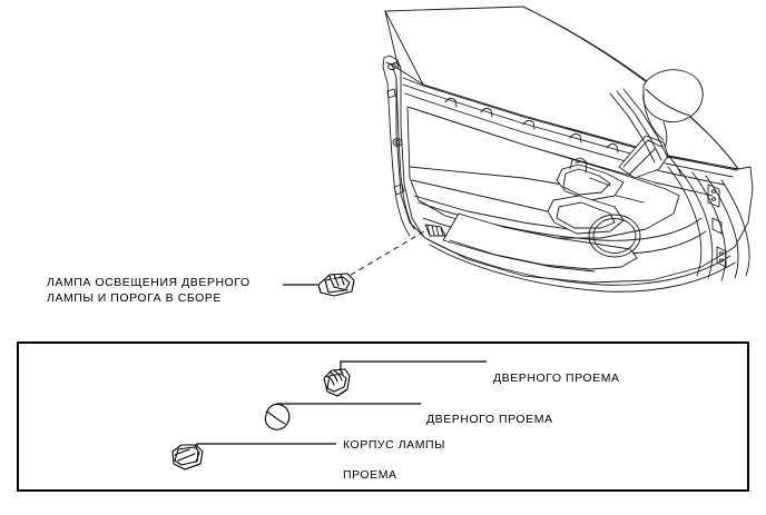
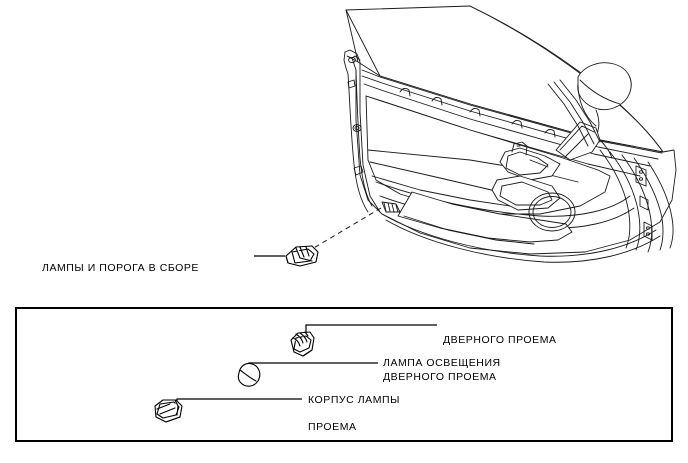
- ЛАМПА ОСВЕЩЕНИЯ ДВЕРНОГО
  ЛАМПЫ И ПОРОГА В СБОРЕ
  ДВЕРНОГО ПРОЕМА
+ ЛАМПА ОСВЕЩЕНИЯ
  ДВЕРНОГО ПРОЕМА
  КОРПУС ЛАМПЫ
  ПРОЕМА
